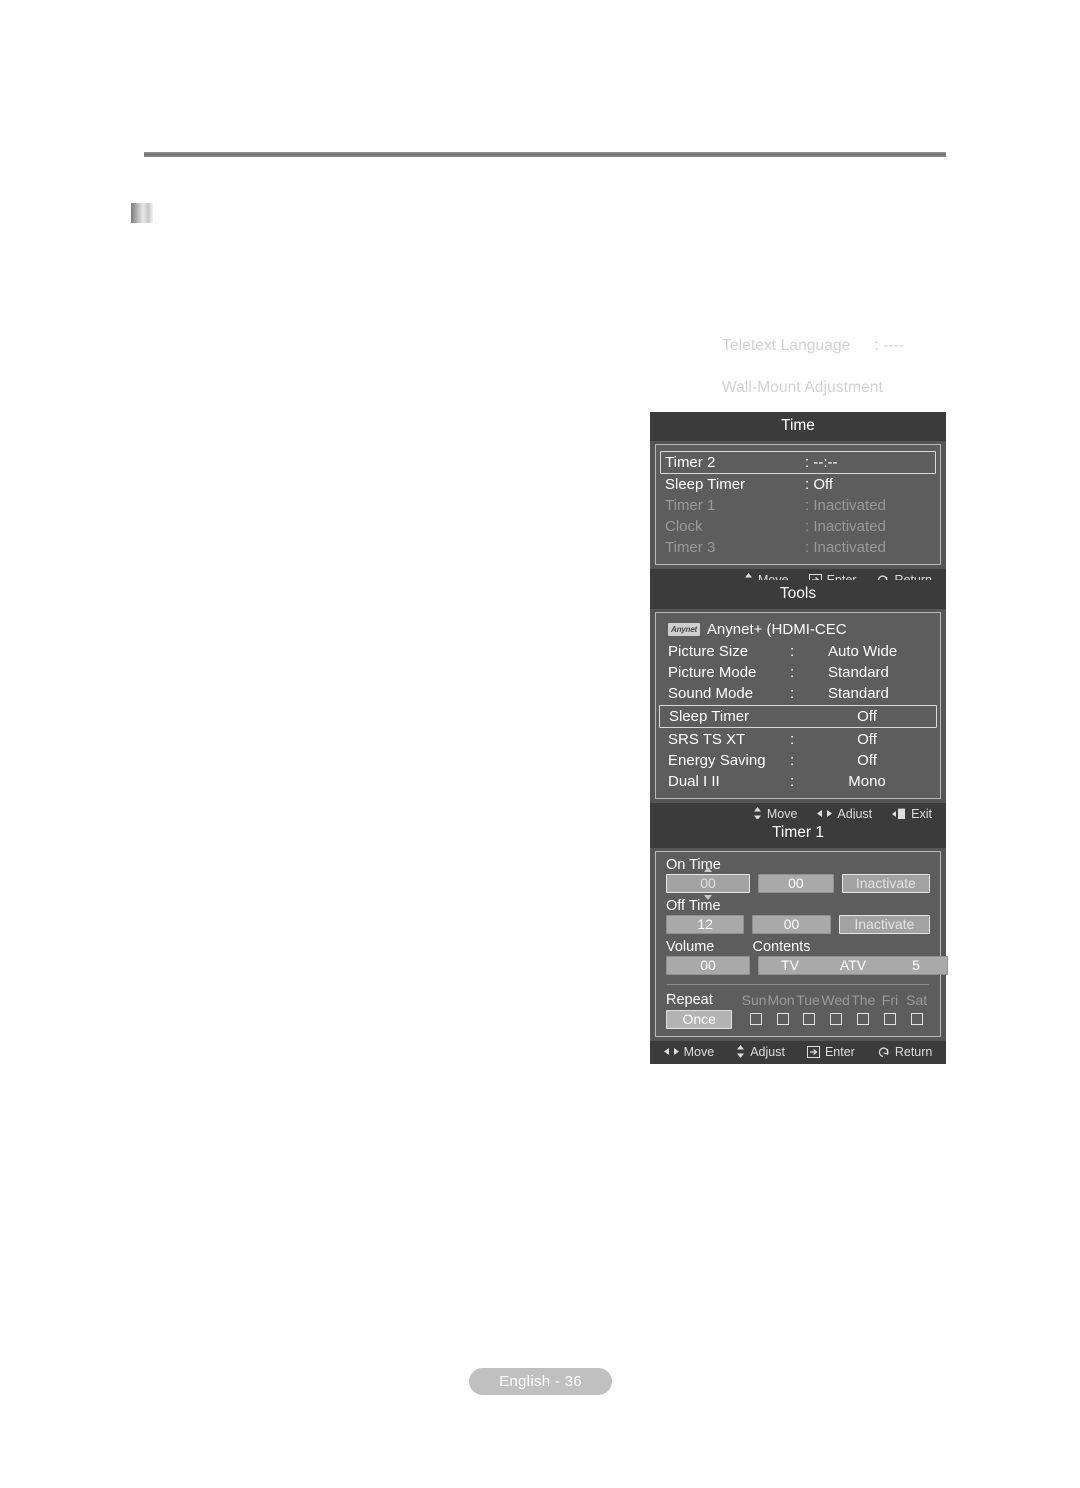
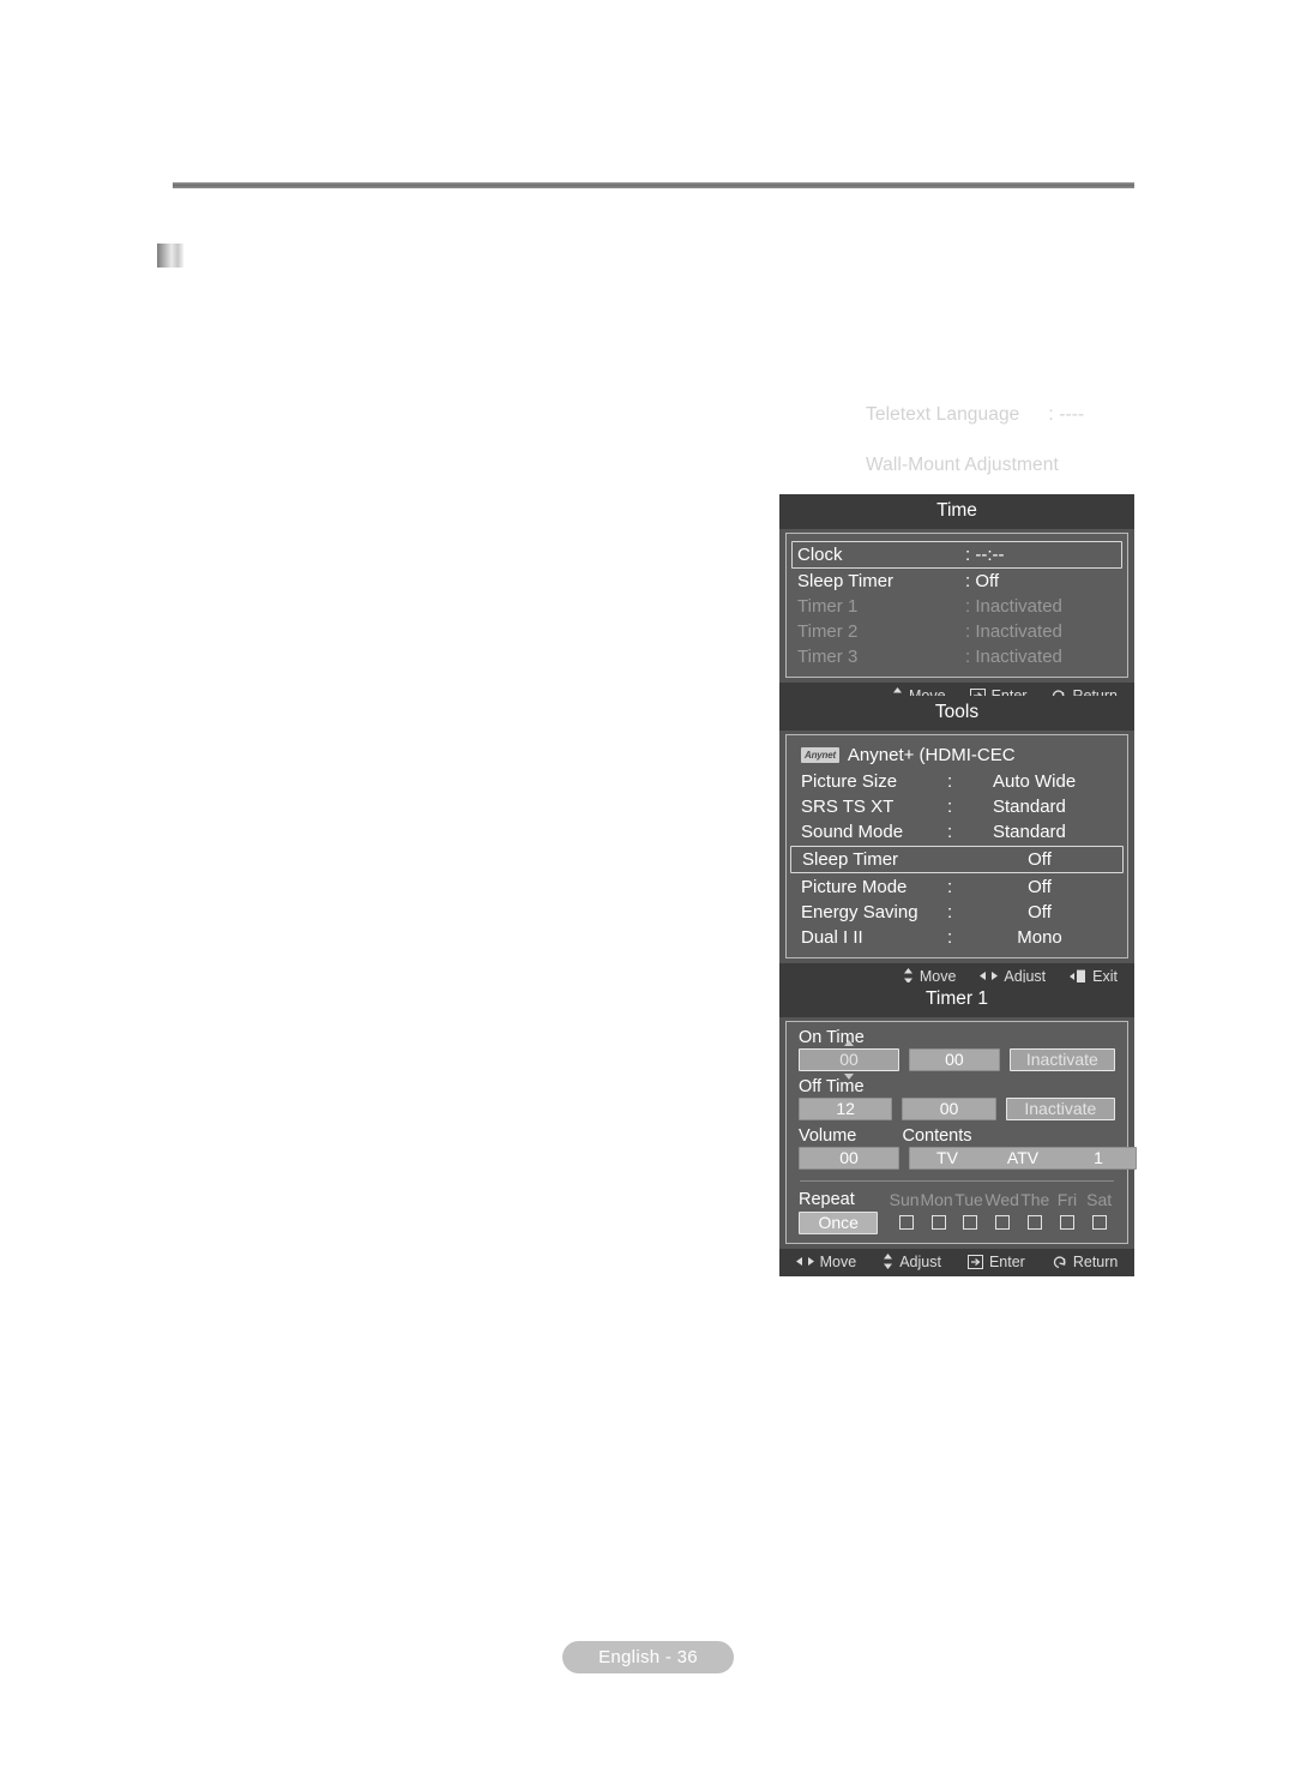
  Teletext Language : ----
  Wall-Mount Adjustment
  Time
- Timer 2
+ Clock
  : --:--
  Sleep Timer
  : Off
  Timer 1
  : Inactivated
- Clock
+ Timer 2
  : Inactivated
  Timer 3
  : Inactivated
  Tools
  Anynet
  Anynet+ (HDMI-CEC
  Picture Size
  :
  Auto Wide
- Picture Mode
+ SRS TS XT
  :
  Standard
  Sound Mode
  :
  Standard
  Sleep Timer
  Off
- SRS TS XT
+ Picture Mode
  :
  Off
  Energy Saving
  :
  Off
  Dual I II
  :
  Mono
  Move
  Adjust
  Exit
  Timer 1
  On Time
  00
  00
  Inactivate
  Off Time
  12
  00
  Inactivate
  Volume
  Contents
  00
  TV
  ATV
- 5
+ 1
  Repeat
  Sun
  Mon
  Tue
  Wed
  The
  Fri
  Sat
  Once
  Move
  Adjust
  Enter
  Return
  English - 36
